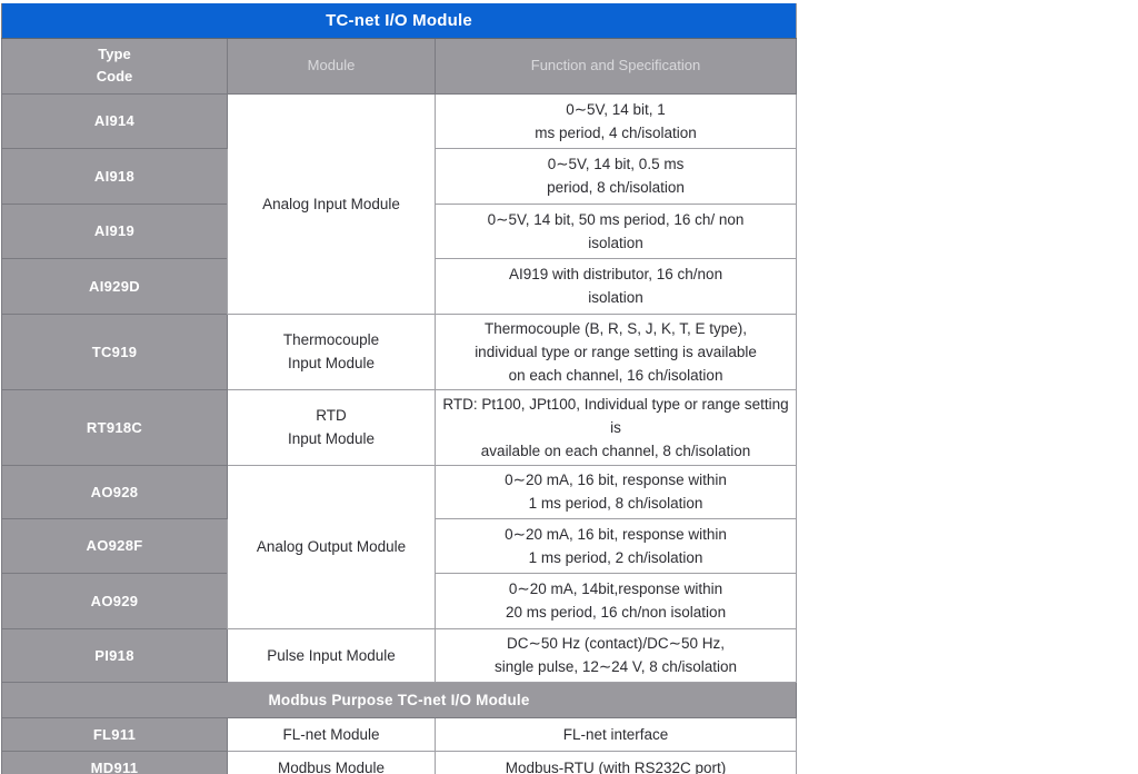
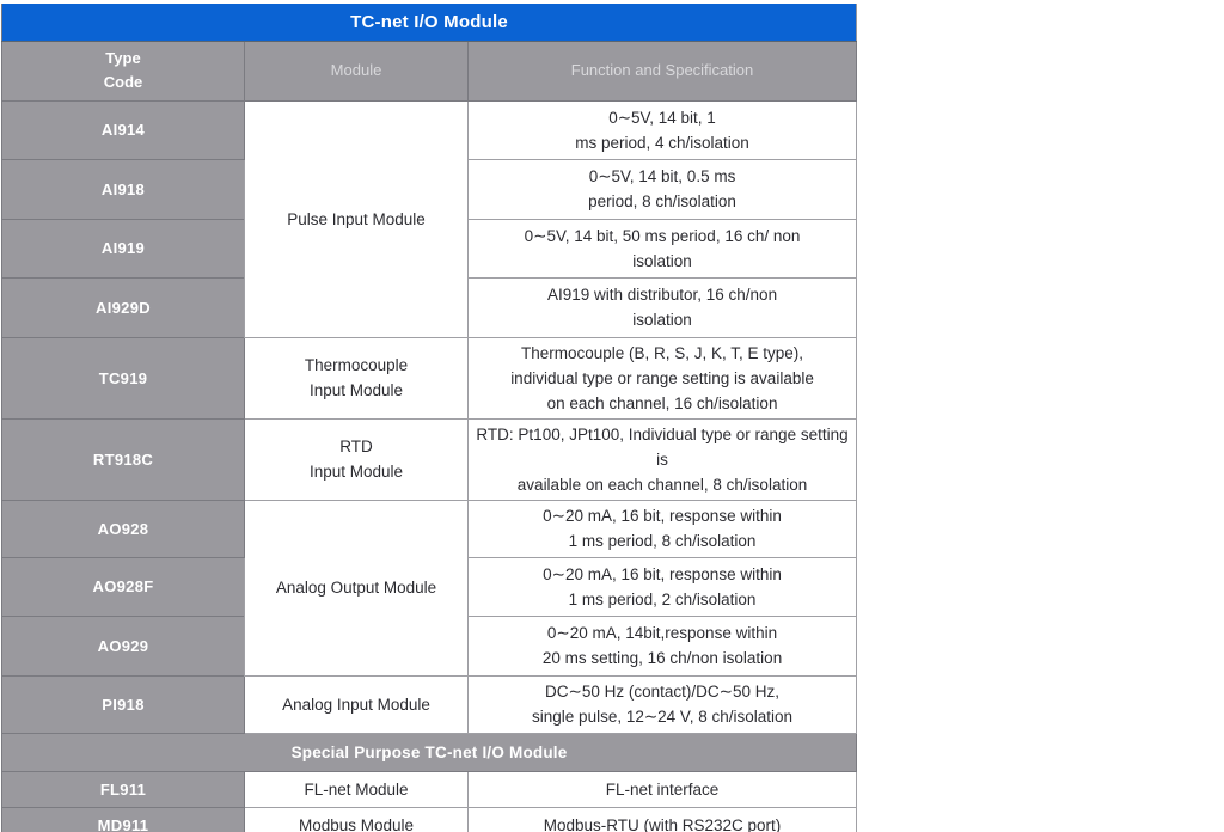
  TC-net I/O Module
  Type Code	Module	Function and Specification
- AI914	Analog Input Module	0∼5V, 14 bit, 1 ms period, 4 ch/isolation
+ AI914	Pulse Input Module	0∼5V, 14 bit, 1 ms period, 4 ch/isolation
  AI918	0∼5V, 14 bit, 0.5 ms period, 8 ch/isolation
  AI919	0∼5V, 14 bit, 50 ms period, 16 ch/ non isolation
  AI929D	AI919 with distributor, 16 ch/non isolation
  TC919	Thermocouple Input Module	Thermocouple (B, R, S, J, K, T, E type), individual type or range setting is available on each channel, 16 ch/isolation
  RT918C	RTD Input Module	RTD: Pt100, JPt100, Individual type or range setting is available on each channel, 8 ch/isolation
  AO928	Analog Output Module	0∼20 mA, 16 bit, response within 1 ms period, 8 ch/isolation
  AO928F	0∼20 mA, 16 bit, response within 1 ms period, 2 ch/isolation
- AO929	0∼20 mA, 14bit,response within 20 ms period, 16 ch/non isolation
+ AO929	0∼20 mA, 14bit,response within 20 ms setting, 16 ch/non isolation
- PI918	Pulse Input Module	DC∼50 Hz (contact)/DC∼50 Hz, single pulse, 12∼24 V, 8 ch/isolation
+ PI918	Analog Input Module	DC∼50 Hz (contact)/DC∼50 Hz, single pulse, 12∼24 V, 8 ch/isolation
- Modbus Purpose TC-net I/O Module
+ Special Purpose TC-net I/O Module
  FL911	FL-net Module	FL-net interface
  MD911	Modbus Module	Modbus-RTU (with RS232C port)
